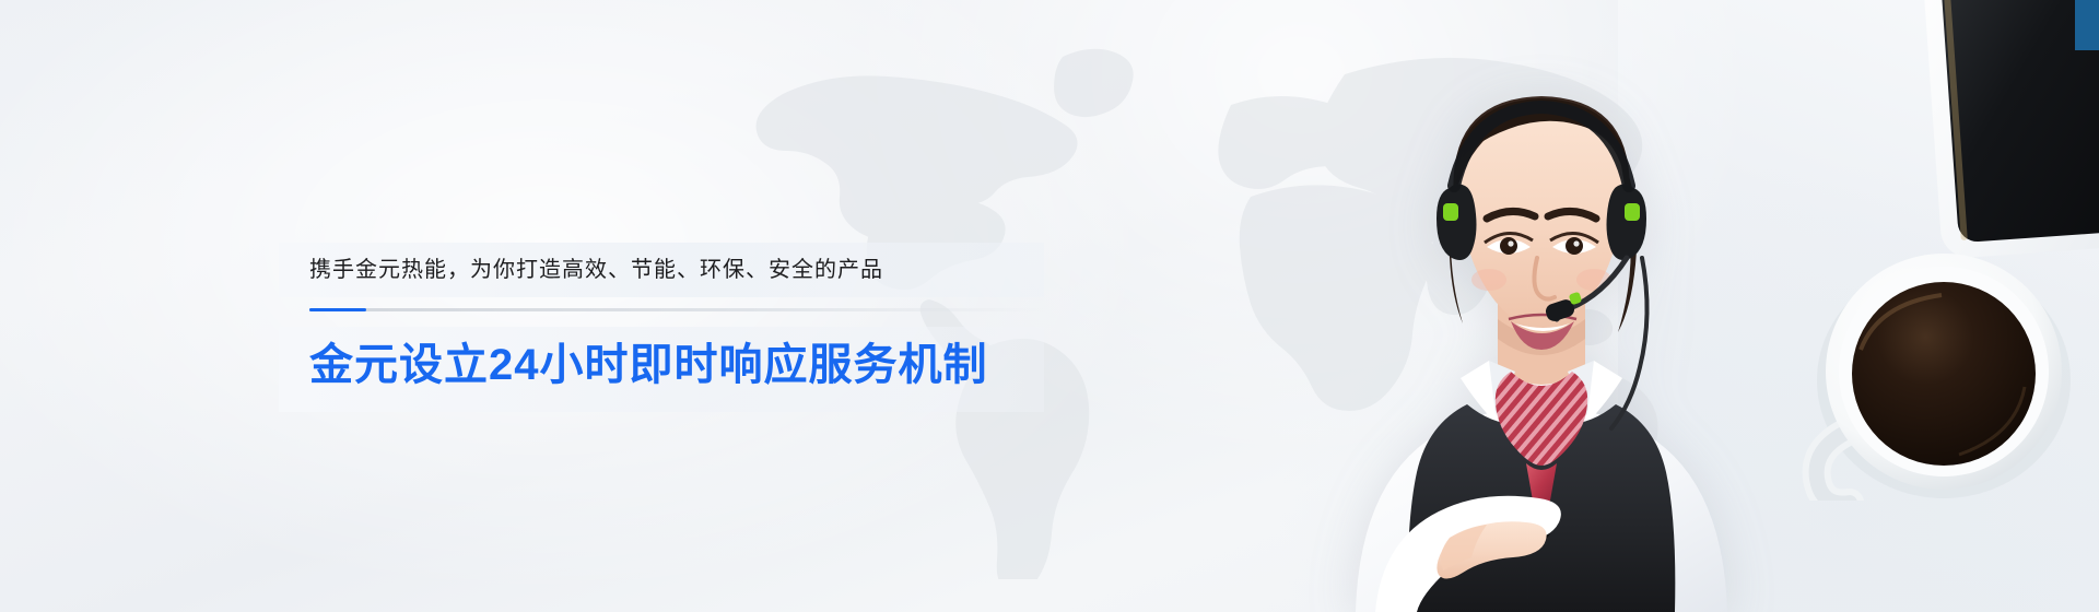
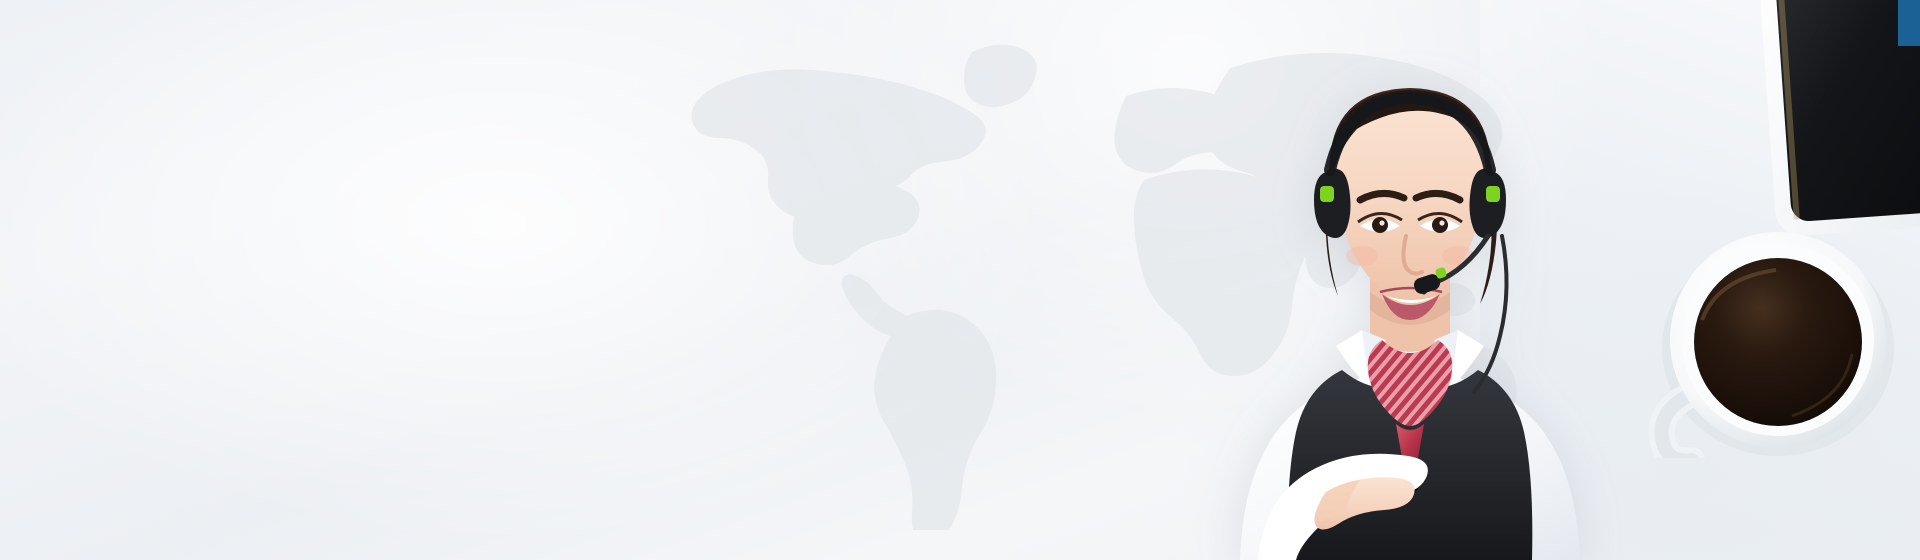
- 携手金元热能，为你打造高效、节能、环保、安全的产品
- 金元设立24小时即时响应服务机制
